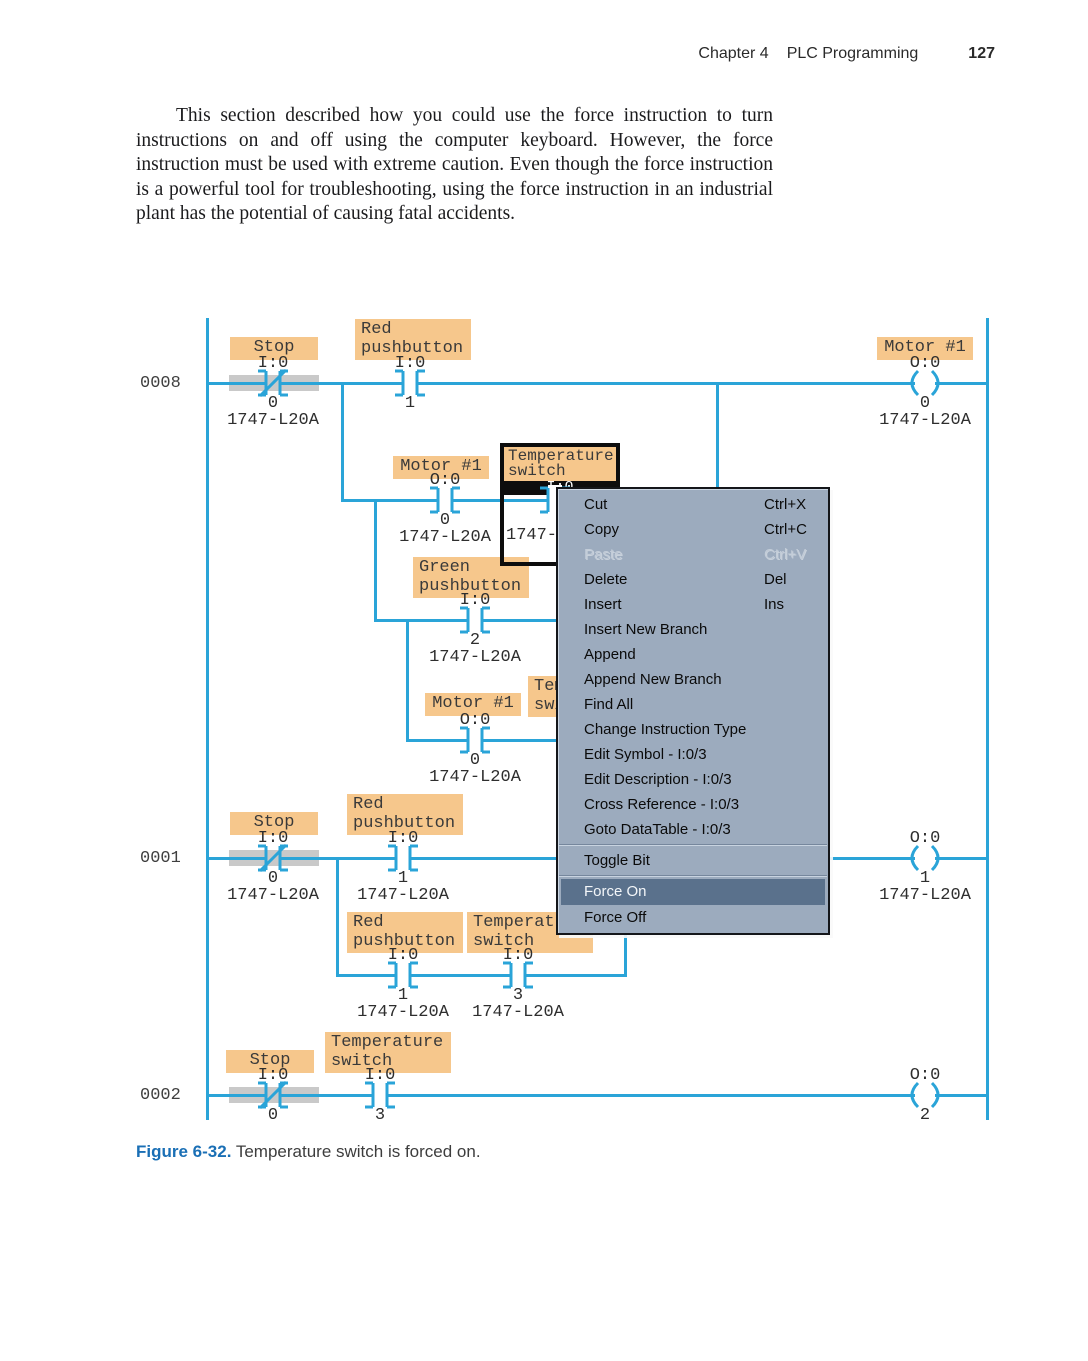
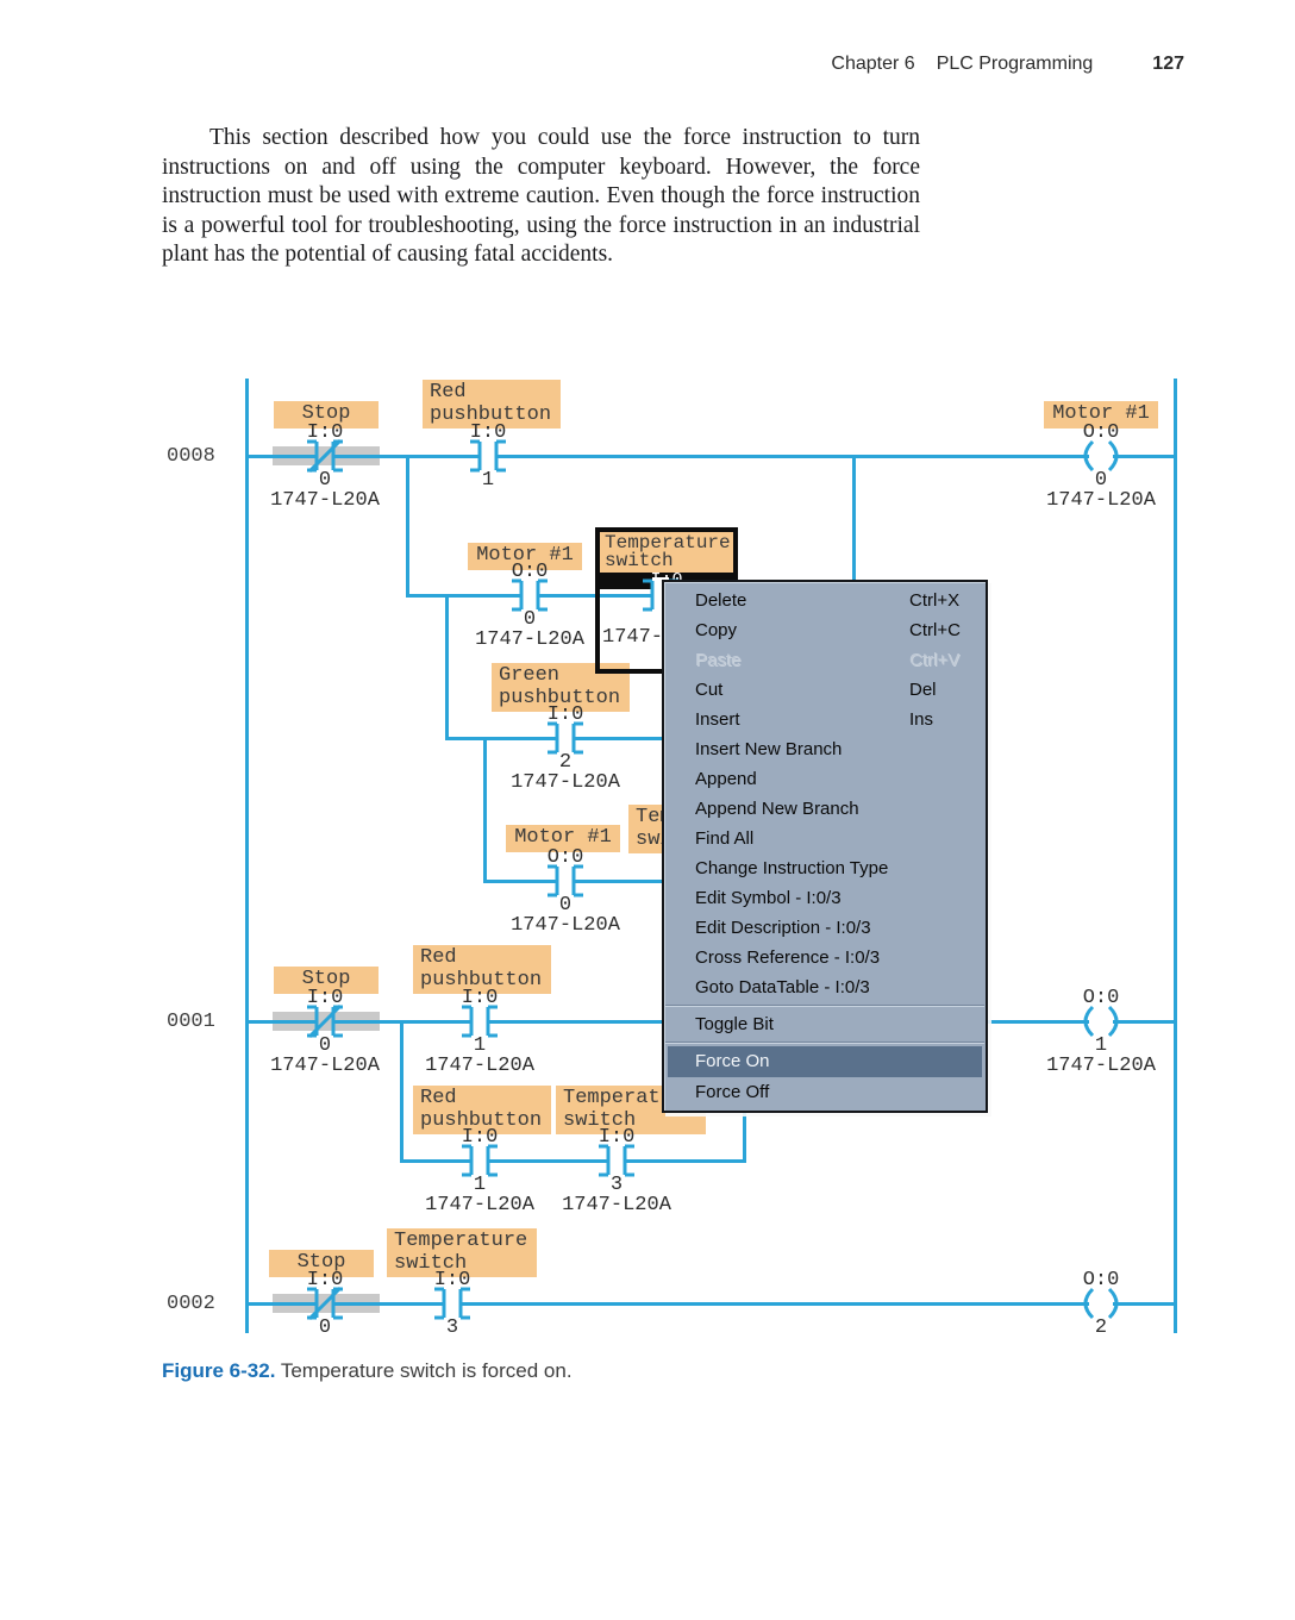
- Chapter 4 PLC Programming 127
+ Chapter 6 PLC Programming 127
  This section described how you could use the force instruction to turn instructions on and off using the computer keyboard. However, the force instruction must be used with extreme caution. Even though the force instruction is a powerful tool for troubleshooting, using the force instruction in an industrial plant has the potential of causing fatal accidents.
  Figure 6-32. Temperature switch is forced on.
  0008
  0001
  0002
  Stop
  I:0
  0
  1747-L20A
  Red pushbutton
  I:0
  1
  Motor #1
  O:0
  0
  1747-L20A
  Motor #1
  O:0
  0
  1747-L20A
  Temperature switch
  Green pushbutton
  I:0
  2
  1747-L20A
  Motor #1
  O:0
  0
  1747-L20A
  Stop
  I:0
  0
  1747-L20A
  Red pushbutton
  I:0
  1
  1747-L20A
  O:0
  1
  1747-L20A
  Red pushbutton
  Temperat switch
  I:0
  I:0
  1
  3
  1747-L20A
  1747-L20A
  Stop
  Temperature switch
  I:0
  I:0
  0
  3
  O:0
  2
- Cut
+ Delete
  Ctrl+X
  Copy
  Ctrl+C
  Paste
  Ctrl+V
- Delete
+ Cut
  Del
  Insert
  Ins
  Insert New Branch
  Append
  Append New Branch
  Find All
  Change Instruction Type
  Edit Symbol - I:0/3
  Edit Description - I:0/3
  Cross Reference - I:0/3
  Goto DataTable - I:0/3
  Toggle Bit
  Force On
  Force Off
